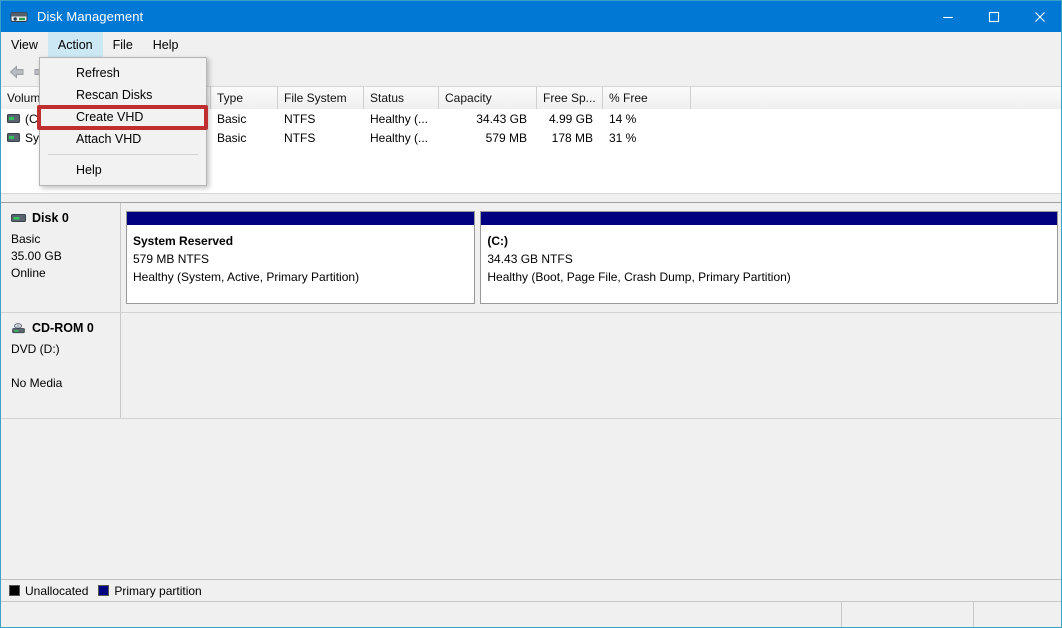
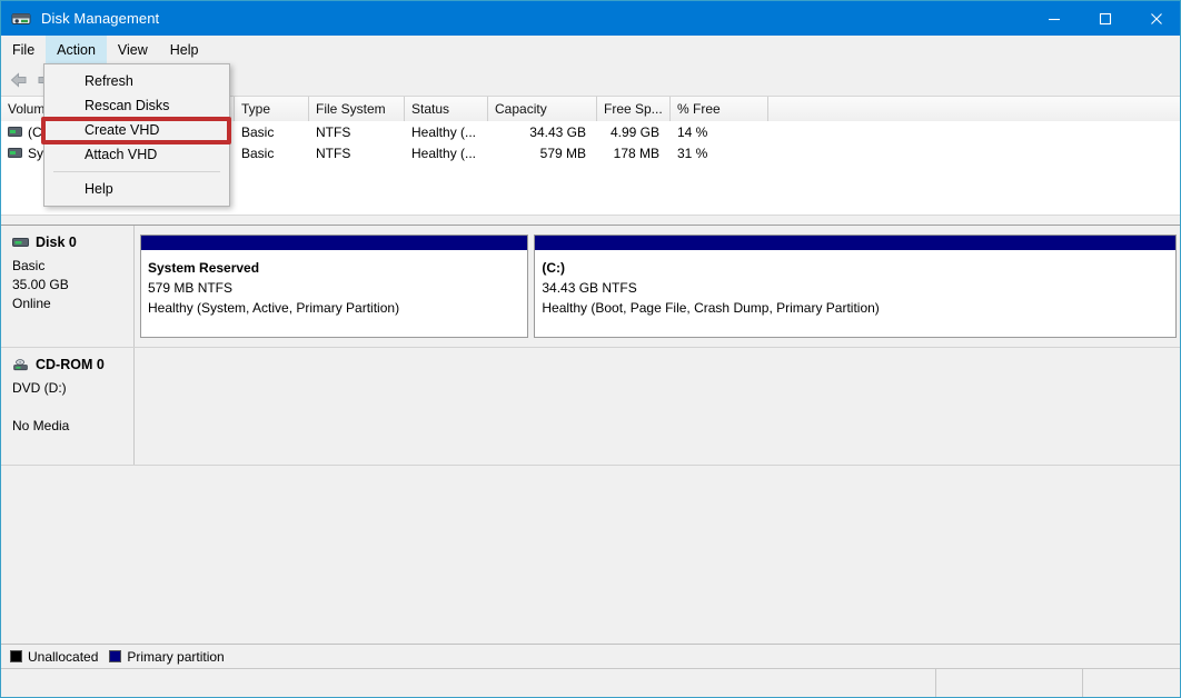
  Disk Management
- View
+ File
  Action
- File
+ View
  Help
  Volum
  Type
  File System
  Status
  Capacity
  Free Sp...
  % Free
  Basic
  NTFS
  Healthy (...
  34.43 GB
  4.99 GB
  14 %
  Basic
  NTFS
  Healthy (...
  579 MB
  178 MB
  31 %
  Disk 0
  Basic
  35.00 GB
  Online
  System Reserved
  579 MB NTFS
  Healthy (System, Active, Primary Partition)
  (C:)
  34.43 GB NTFS
  Healthy (Boot, Page File, Crash Dump, Primary Partition)
  CD-ROM 0
  DVD (D:)
  No Media
  Unallocated
  Primary partition
  Refresh
  Rescan Disks
  Create VHD
  Attach VHD
  Help
